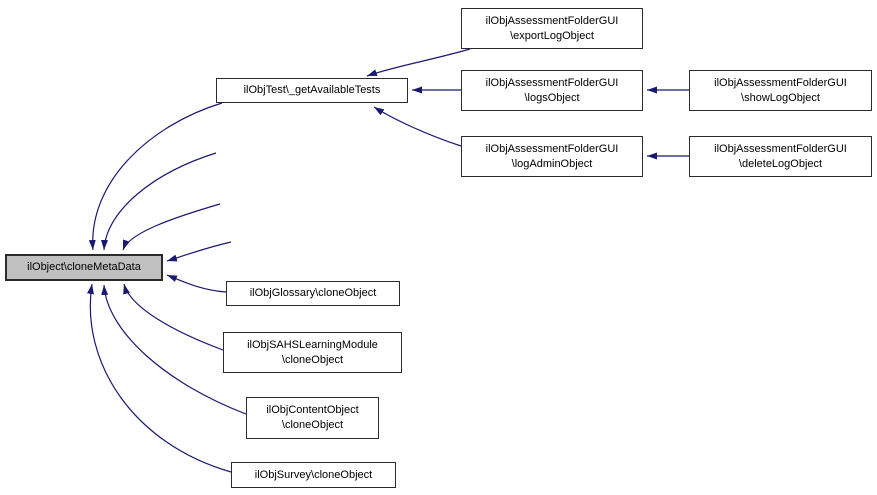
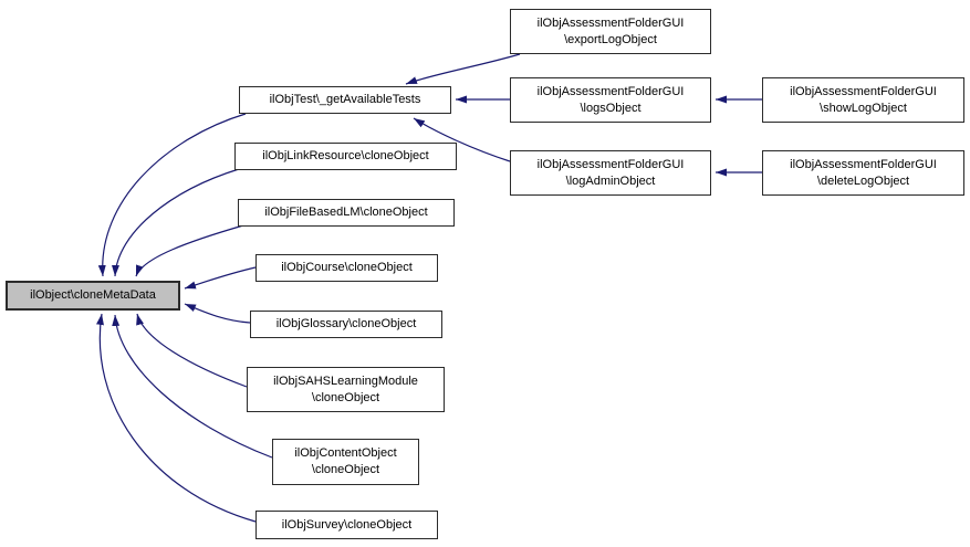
  ilObject\cloneMetaData
  ilObjTest\_getAvailableTests
+ ilObjLinkResource\cloneObject
+ ilObjFileBasedLM\cloneObject
+ ilObjCourse\cloneObject
  ilObjGlossary\cloneObject
  ilObjSAHSLearningModule
  \cloneObject
  ilObjContentObject
  \cloneObject
  ilObjSurvey\cloneObject
  ilObjAssessmentFolderGUI
  \exportLogObject
  ilObjAssessmentFolderGUI
  \logsObject
  ilObjAssessmentFolderGUI
  \logAdminObject
  ilObjAssessmentFolderGUI
  \showLogObject
  ilObjAssessmentFolderGUI
  \deleteLogObject
